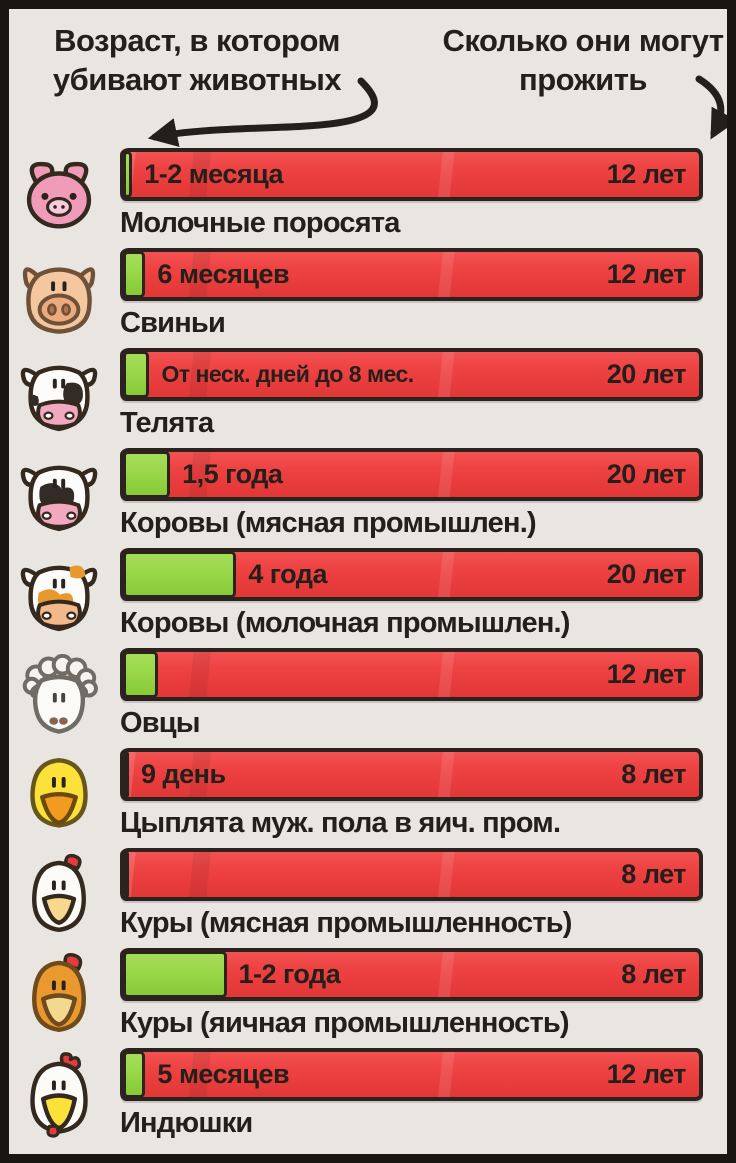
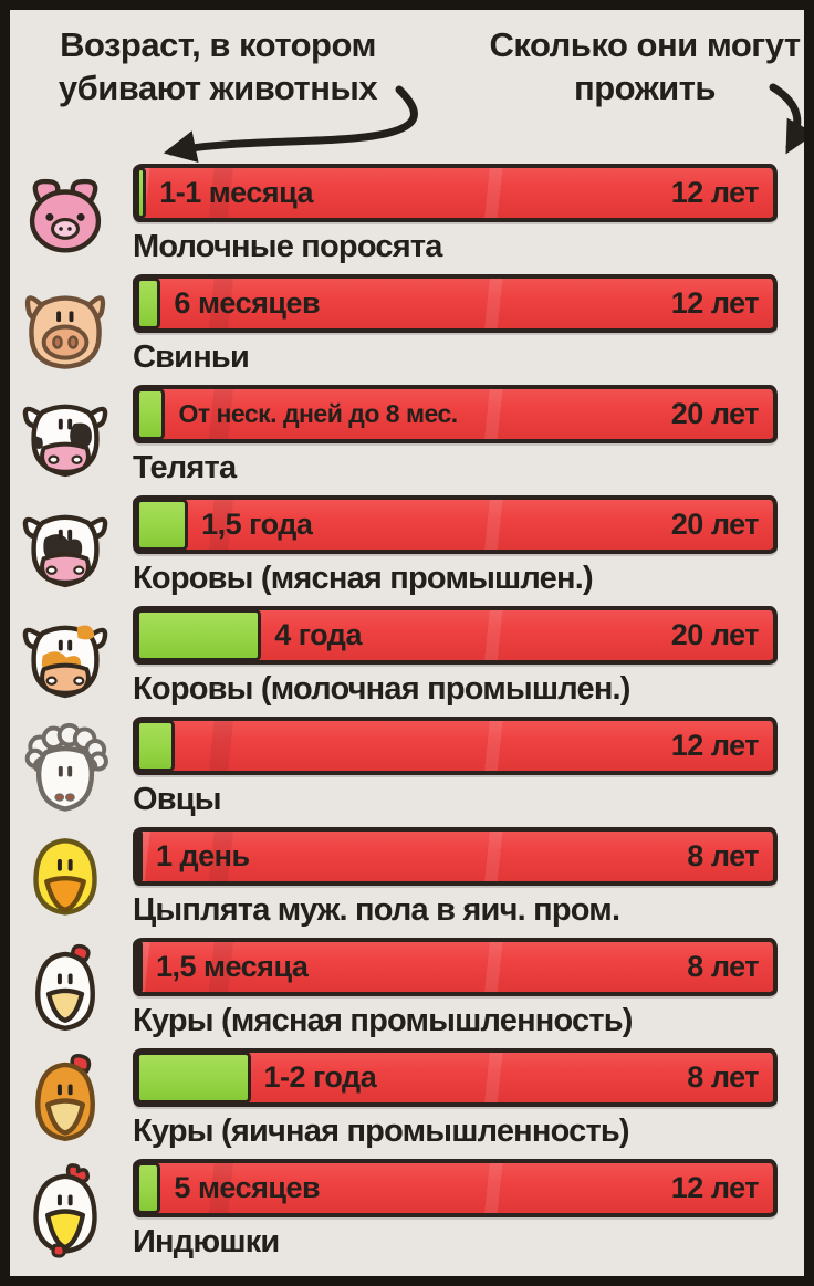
  Возраст, в котором убивают животных
  Сколько они могут прожить
- 1-2 месяца
+ 1-1 месяца
  12 лет
  Молочные поросята
  6 месяцев
  12 лет
  Свиньи
  От неск. дней до 8 мес.
  20 лет
  Телята
  1,5 года
  20 лет
  Коровы (мясная промышлен.)
  4 года
  20 лет
  Коровы (молочная промышлен.)
  12 лет
  Овцы
- 9 день
+ 1 день
  8 лет
  Цыплята муж. пола в яич. пром.
+ 1,5 месяца
  8 лет
  Куры (мясная промышленность)
  1-2 года
  8 лет
  Куры (яичная промышленность)
  5 месяцев
  12 лет
  Индюшки
